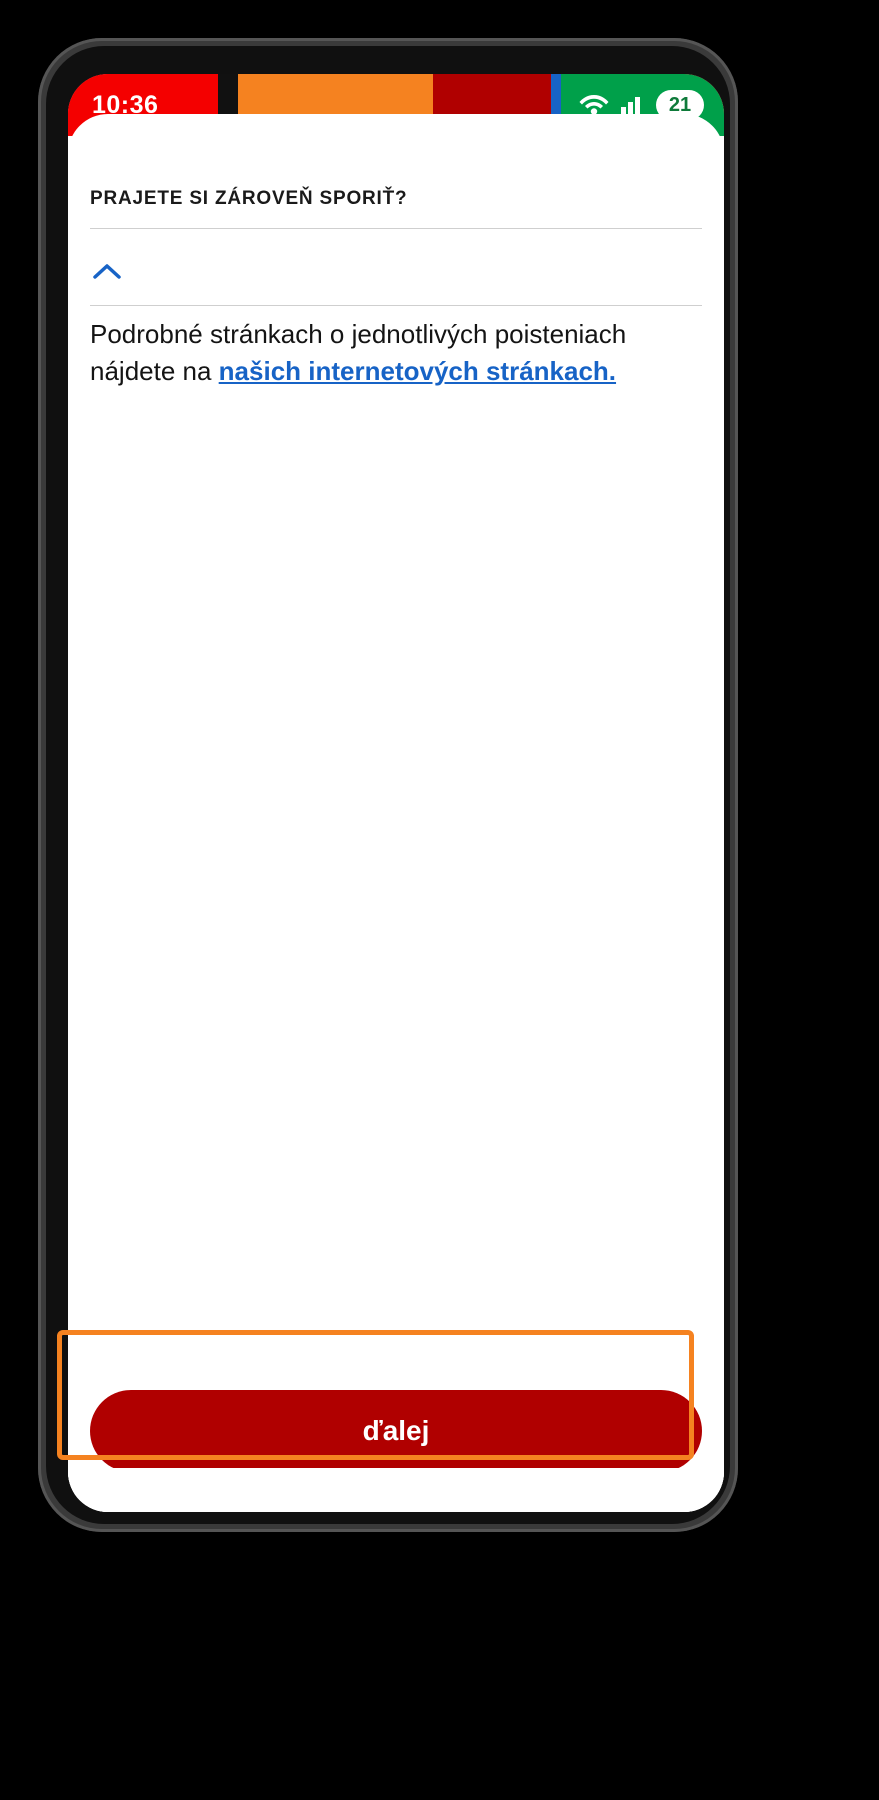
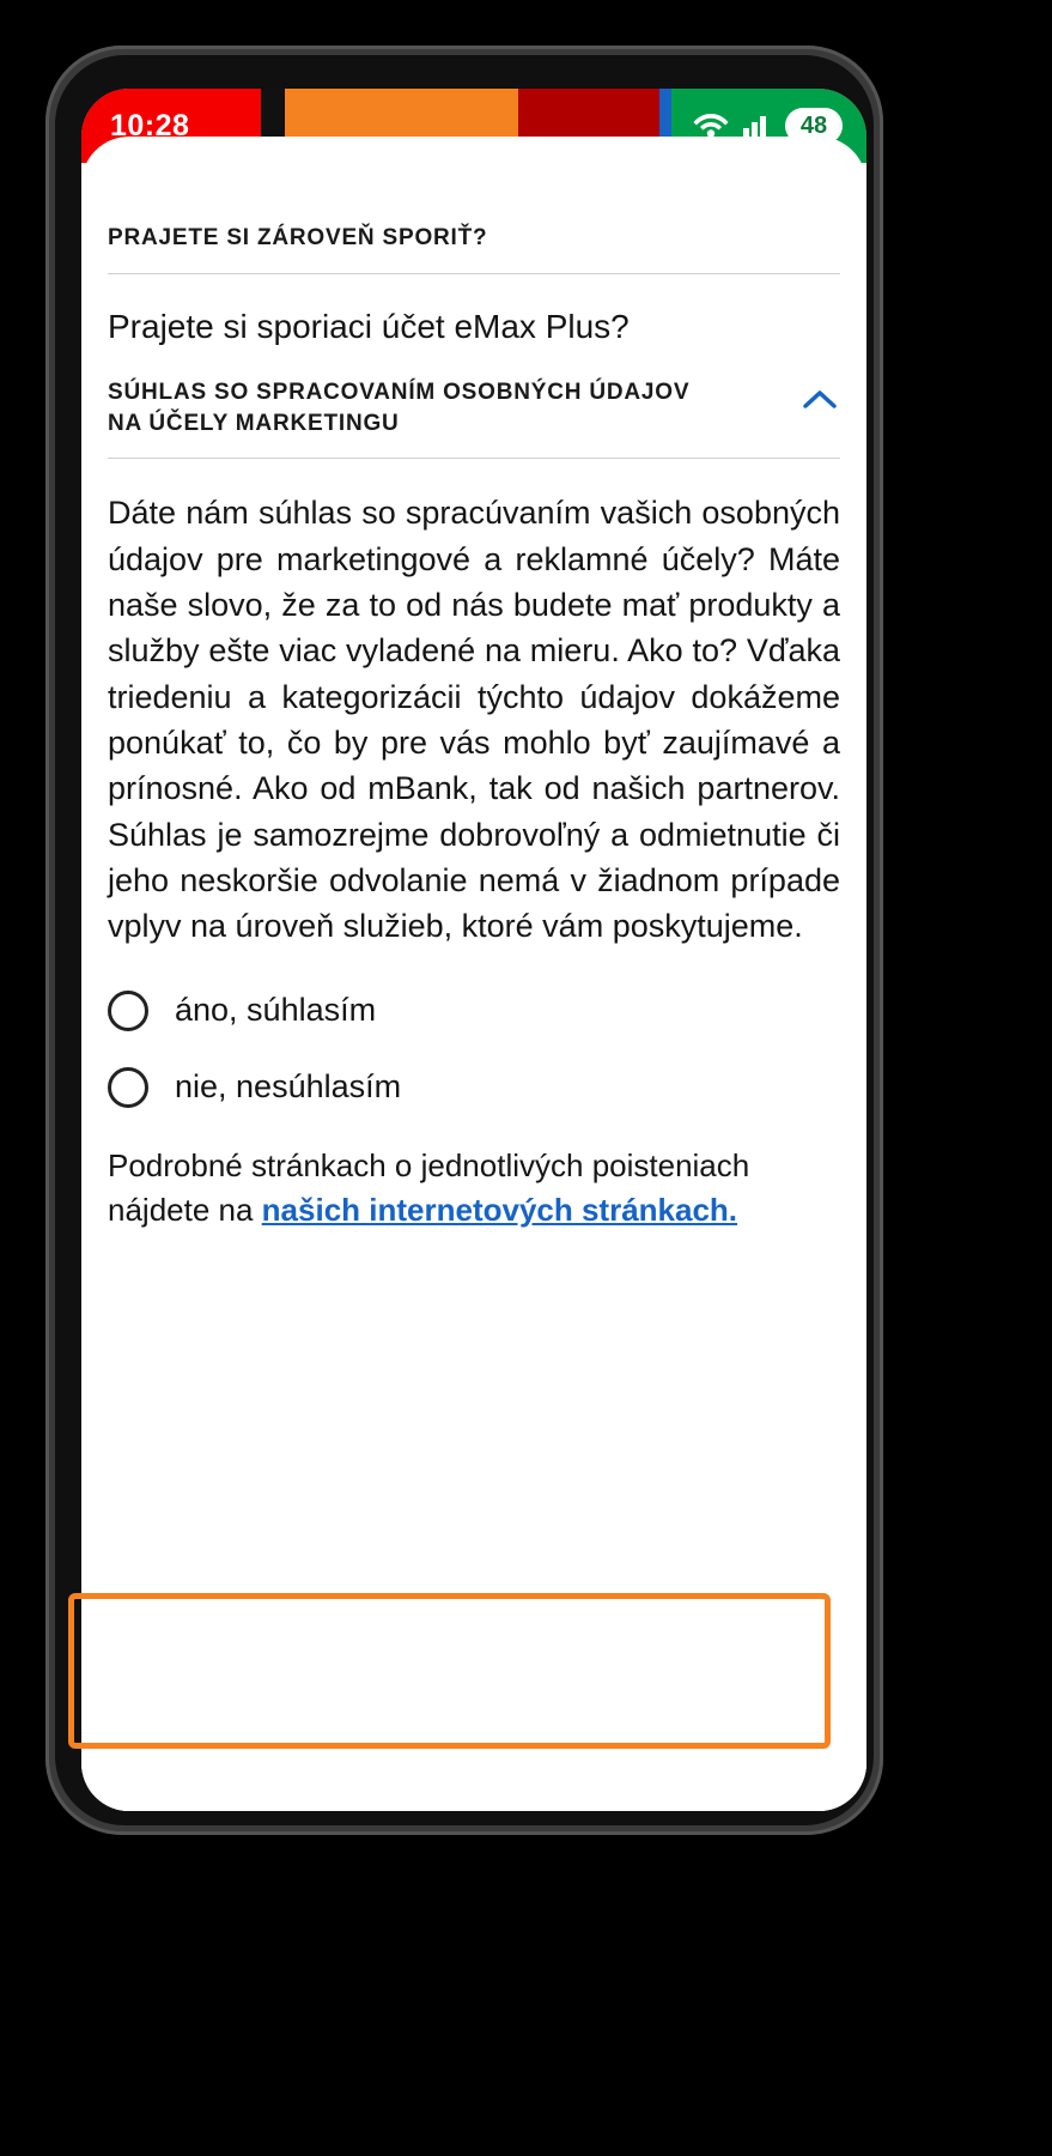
- 10:36
+ 10:28
- 21
+ 48
  PRAJETE SI ZÁROVEŇ SPORIŤ?
+ Prajete si sporiaci účet eMax Plus?
+ SÚHLAS SO SPRACOVANÍM OSOBNÝCH ÚDAJOV NA ÚČELY MARKETINGU
+ Dáte nám súhlas so spracúvaním vašich osobných údajov pre marketingové a reklamné účely? Máte naše slovo, že za to od nás budete mať produkty a služby ešte viac vyladené na mieru. Ako to? Vďaka triedeniu a kategorizácii týchto údajov dokážeme ponúkať to, čo by pre vás mohlo byť zaujímavé a prínosné. Ako od mBank, tak od našich partnerov. Súhlas je samozrejme dobrovoľný a odmietnutie či jeho neskoršie odvolanie nemá v žiadnom prípade vplyv na úroveň služieb, ktoré vám poskytujeme.
+ áno, súhlasím
+ nie, nesúhlasím
  Podrobné stránkach o jednotlivých poisteniach nájdete na našich internetových stránkach.
- ďalej
